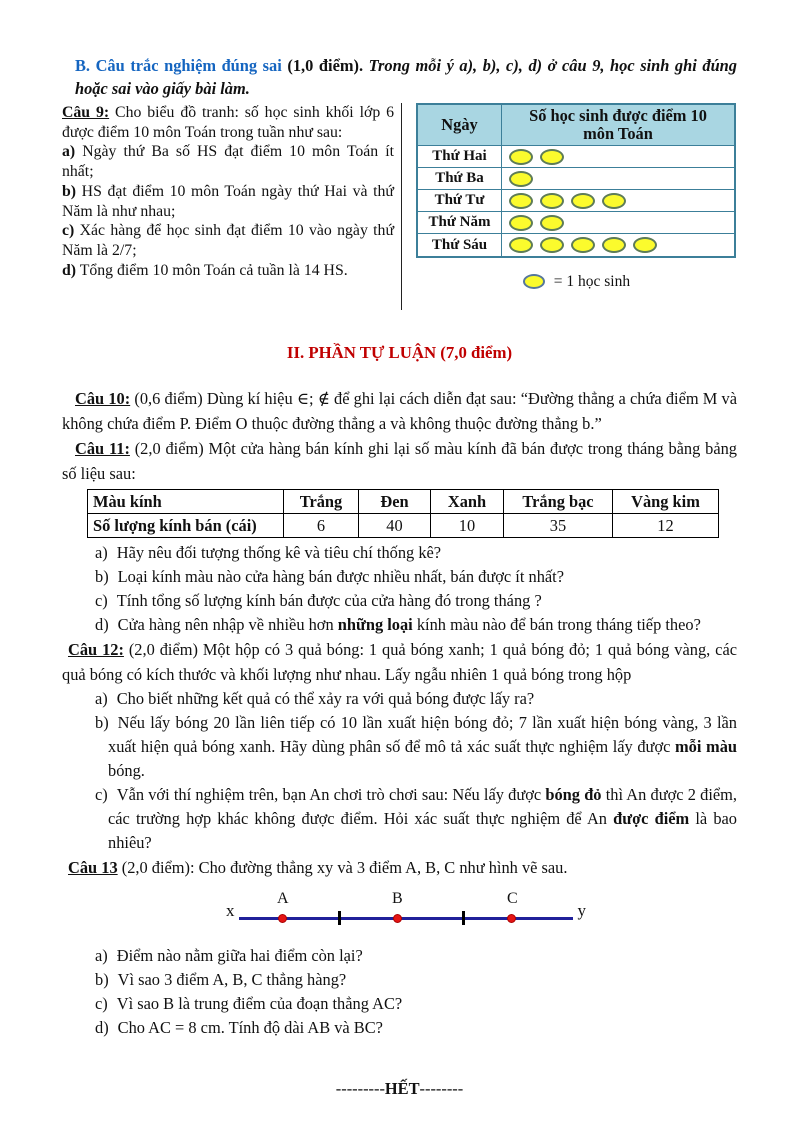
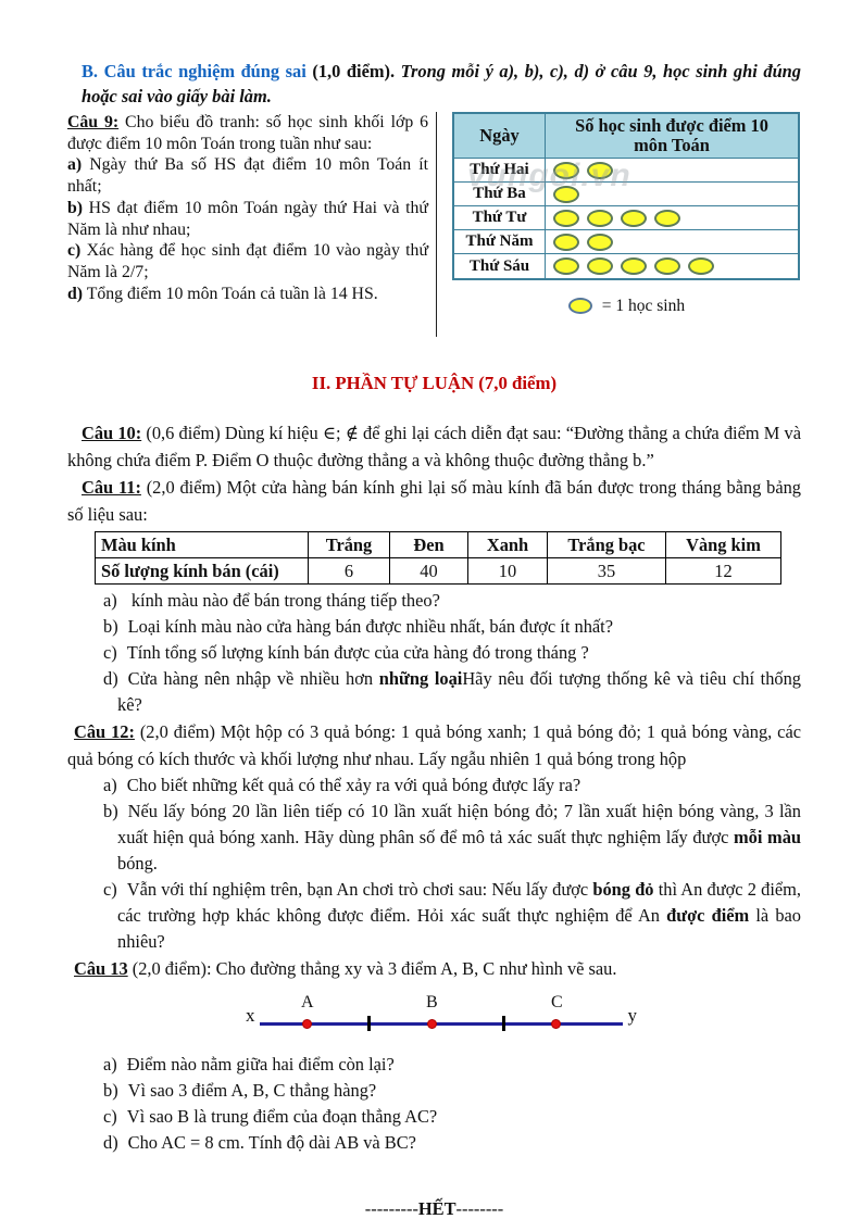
  B. Câu trắc nghiệm đúng sai (1,0 điểm). Trong mỗi ý a), b), c), d) ở câu 9, học sinh ghi đúng hoặc sai vào giấy bài làm.
  Câu 9: Cho biểu đồ tranh: số học sinh khối lớp 6 được điểm 10 môn Toán trong tuần như sau:
  a) Ngày thứ Ba số HS đạt điểm 10 môn Toán ít nhất;
  b) HS đạt điểm 10 môn Toán ngày thứ Hai và thứ Năm là như nhau;
  c) Xác hàng để học sinh đạt điểm 10 vào ngày thứ Năm là 2/7;
  d) Tổng điểm 10 môn Toán cả tuần là 14 HS.
+ vungoi.vn
  Ngày
  Số học sinh được điểm 10
  môn Toán
  Thứ Hai
  Thứ Ba
  Thứ Tư
  Thứ Năm
  Thứ Sáu
  = 1 học sinh
  II. PHẦN TỰ LUẬN (7,0 điểm)
  Câu 10: (0,6 điểm) Dùng kí hiệu ∈; ∉ để ghi lại cách diễn đạt sau: “Đường thẳng a chứa điểm M và không chứa điểm P. Điểm O thuộc đường thẳng a và không thuộc đường thẳng b.”
  Câu 11: (2,0 điểm) Một cửa hàng bán kính ghi lại số màu kính đã bán được trong tháng bằng bảng số liệu sau:
  Màu kính	Trắng	Đen	Xanh	Trắng bạc	Vàng kim
  Số lượng kính bán (cái)	6	40	10	35	12
- a) Hãy nêu đối tượng thống kê và tiêu chí thống kê?
+ a) kính màu nào để bán trong tháng tiếp theo?
  b) Loại kính màu nào cửa hàng bán được nhiều nhất, bán được ít nhất?
  c) Tính tổng số lượng kính bán được của cửa hàng đó trong tháng ?
- d) Cửa hàng nên nhập về nhiều hơn những loại kính màu nào để bán trong tháng tiếp theo?
+ d) Cửa hàng nên nhập về nhiều hơn những loạiHãy nêu đối tượng thống kê và tiêu chí thống kê?
  Câu 12: (2,0 điểm) Một hộp có 3 quả bóng: 1 quả bóng xanh; 1 quả bóng đỏ; 1 quả bóng vàng, các quả bóng có kích thước và khối lượng như nhau. Lấy ngẫu nhiên 1 quả bóng trong hộp
  a) Cho biết những kết quả có thể xảy ra với quả bóng được lấy ra?
  b) Nếu lấy bóng 20 lần liên tiếp có 10 lần xuất hiện bóng đỏ; 7 lần xuất hiện bóng vàng, 3 lần xuất hiện quả bóng xanh. Hãy dùng phân số để mô tả xác suất thực nghiệm lấy được mỗi màu bóng.
  c) Vẫn với thí nghiệm trên, bạn An chơi trò chơi sau: Nếu lấy được bóng đỏ thì An được 2 điểm, các trường hợp khác không được điểm. Hỏi xác suất thực nghiệm để An được điểm là bao nhiêu?
  Câu 13 (2,0 điểm): Cho đường thẳng xy và 3 điểm A, B, C như hình vẽ sau.
  x
  y
  A
  B
  C
  a) Điểm nào nằm giữa hai điểm còn lại?
  b) Vì sao 3 điểm A, B, C thẳng hàng?
  c) Vì sao B là trung điểm của đoạn thẳng AC?
  d) Cho AC = 8 cm. Tính độ dài AB và BC?
  ---------HẾT--------
